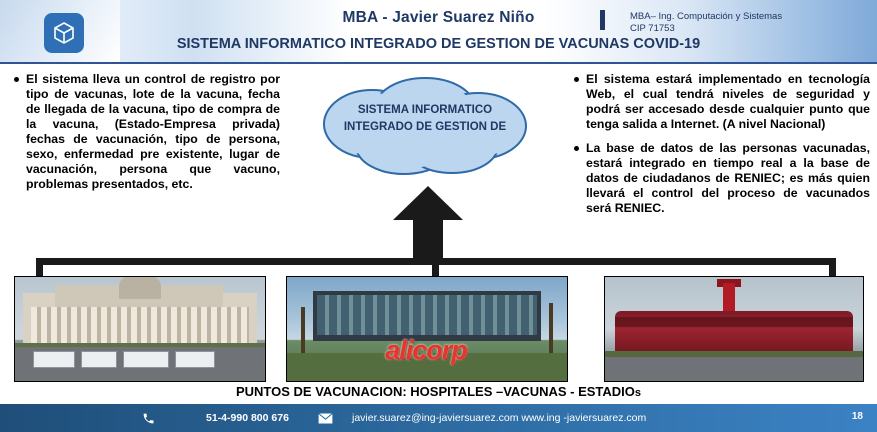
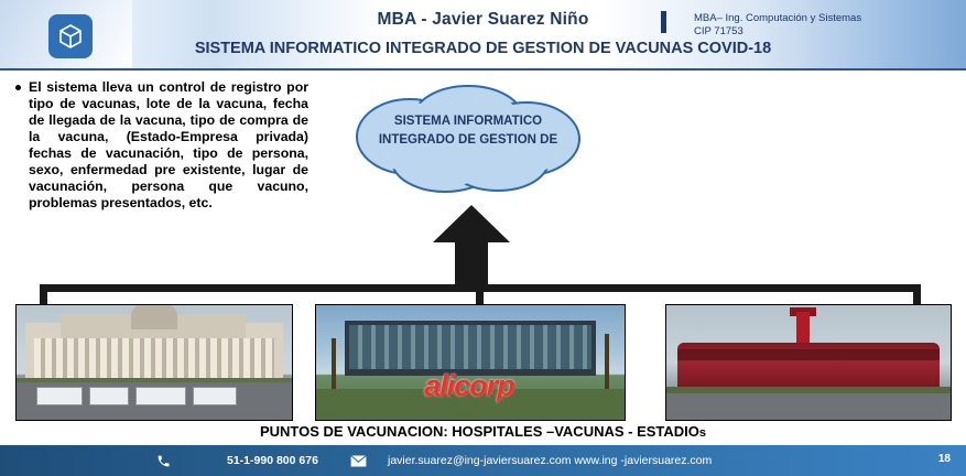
  MBA - Javier Suarez Niño
  MBA– Ing. Computación y Sistemas
  CIP 71753
- SISTEMA INFORMATICO INTEGRADO DE GESTION DE VACUNAS COVID-19
+ SISTEMA INFORMATICO INTEGRADO DE GESTION DE VACUNAS COVID-18
  El sistema lleva un control de registro por tipo de vacunas, lote de la vacuna, fecha de llegada de la vacuna, tipo de compra de la vacuna, (Estado-Empresa privada) fechas de vacunación, tipo de persona, sexo, enfermedad pre existente, lugar de vacunación, persona que vacuno, problemas presentados, etc.
- El sistema estará implementado en tecnología Web, el cual tendrá niveles de seguridad y podrá ser accesado desde cualquier punto que tenga salida a Internet. (A nivel Nacional)
- La base de datos de las personas vacunadas, estará integrado en tiempo real a la base de datos de ciudadanos de RENIEC; es más quien llevará el control del proceso de vacunados será RENIEC.
  SISTEMA INFORMATICO
  INTEGRADO DE GESTION DE
  alicorp
  PUNTOS DE VACUNACION: HOSPITALES –VACUNAS - ESTADIOs
- 51-4-990 800 676
+ 51-1-990 800 676
  javier.suarez@ing-javiersuarez.com www.ing -javiersuarez.com
  18
